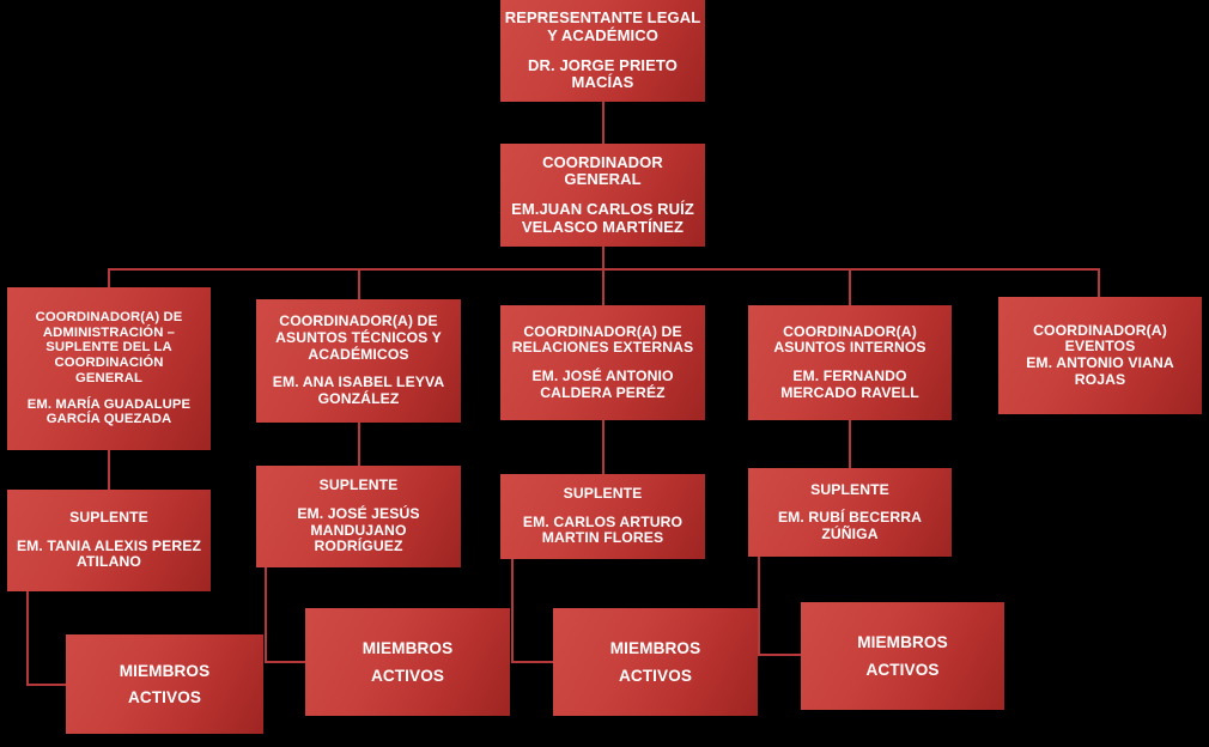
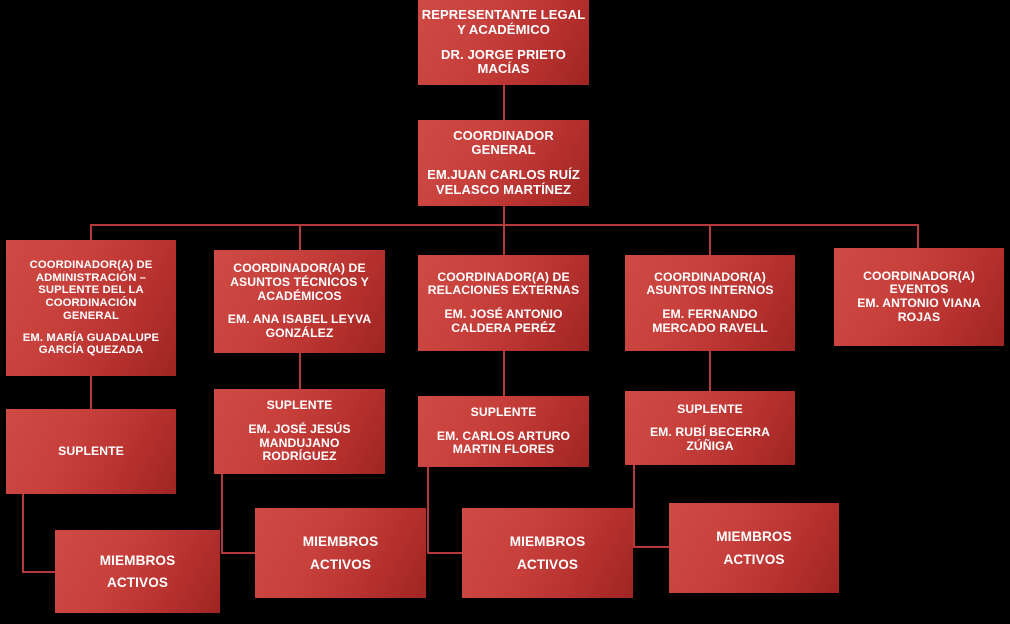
  REPRESENTANTE LEGAL
  Y ACADÉMICO
  DR. JORGE PRIETO
  MACÍAS
  COORDINADOR
  GENERAL
  EM.JUAN CARLOS RUÍZ
  VELASCO MARTÍNEZ
  COORDINADOR(A) DE
  ADMINISTRACIÓN –
  SUPLENTE DEL LA
  COORDINACIÓN
  GENERAL
  EM. MARÍA GUADALUPE
  GARCÍA QUEZADA
  COORDINADOR(A) DE
  ASUNTOS TÉCNICOS Y
  ACADÉMICOS
  EM. ANA ISABEL LEYVA
  GONZÁLEZ
  COORDINADOR(A) DE
  RELACIONES EXTERNAS
  EM. JOSÉ ANTONIO
  CALDERA PERÉZ
  COORDINADOR(A)
  ASUNTOS INTERNOS
  EM. FERNANDO
  MERCADO RAVELL
  COORDINADOR(A)
  EVENTOS
  EM. ANTONIO VIANA
  ROJAS
  SUPLENTE
- EM. TANIA ALEXIS PEREZ
- ATILANO
  SUPLENTE
  EM. JOSÉ JESÚS
  MANDUJANO
  RODRÍGUEZ
  SUPLENTE
  EM. CARLOS ARTURO
  MARTIN FLORES
  SUPLENTE
  EM. RUBÍ BECERRA
  ZÚÑIGA
  MIEMBROS
  ACTIVOS
  MIEMBROS
  ACTIVOS
  MIEMBROS
  ACTIVOS
  MIEMBROS
  ACTIVOS
